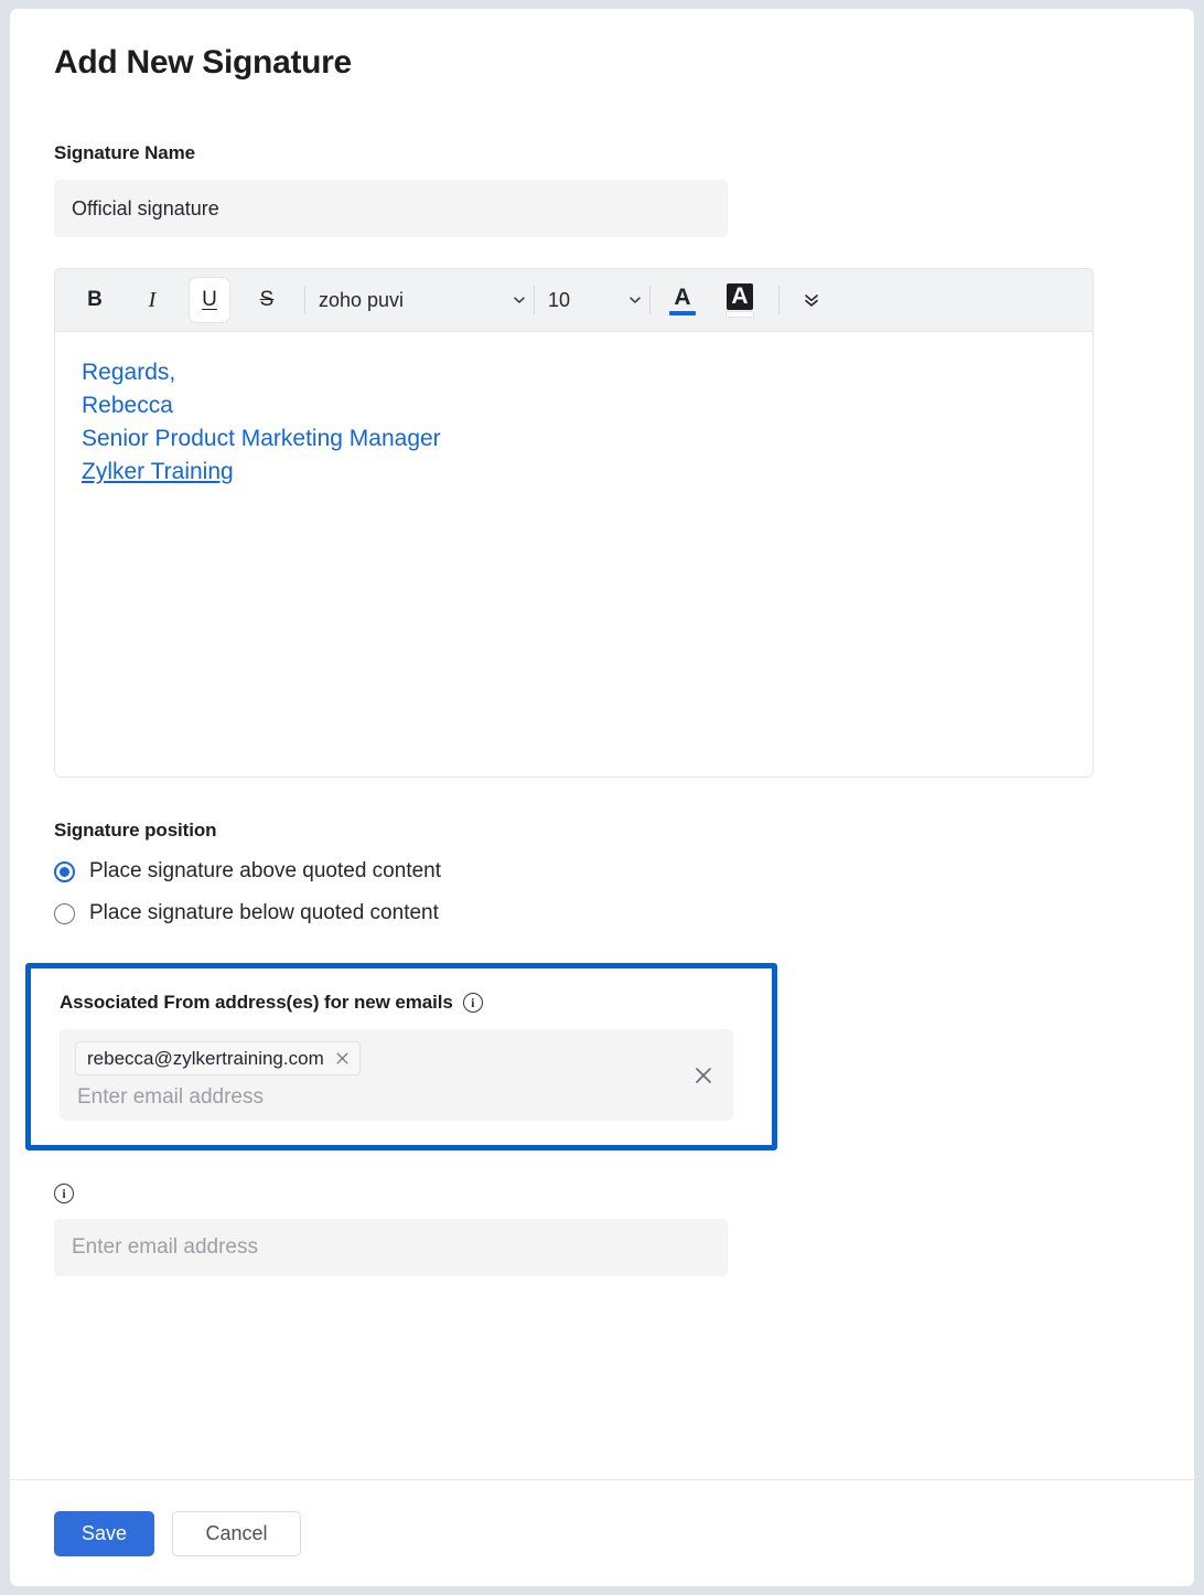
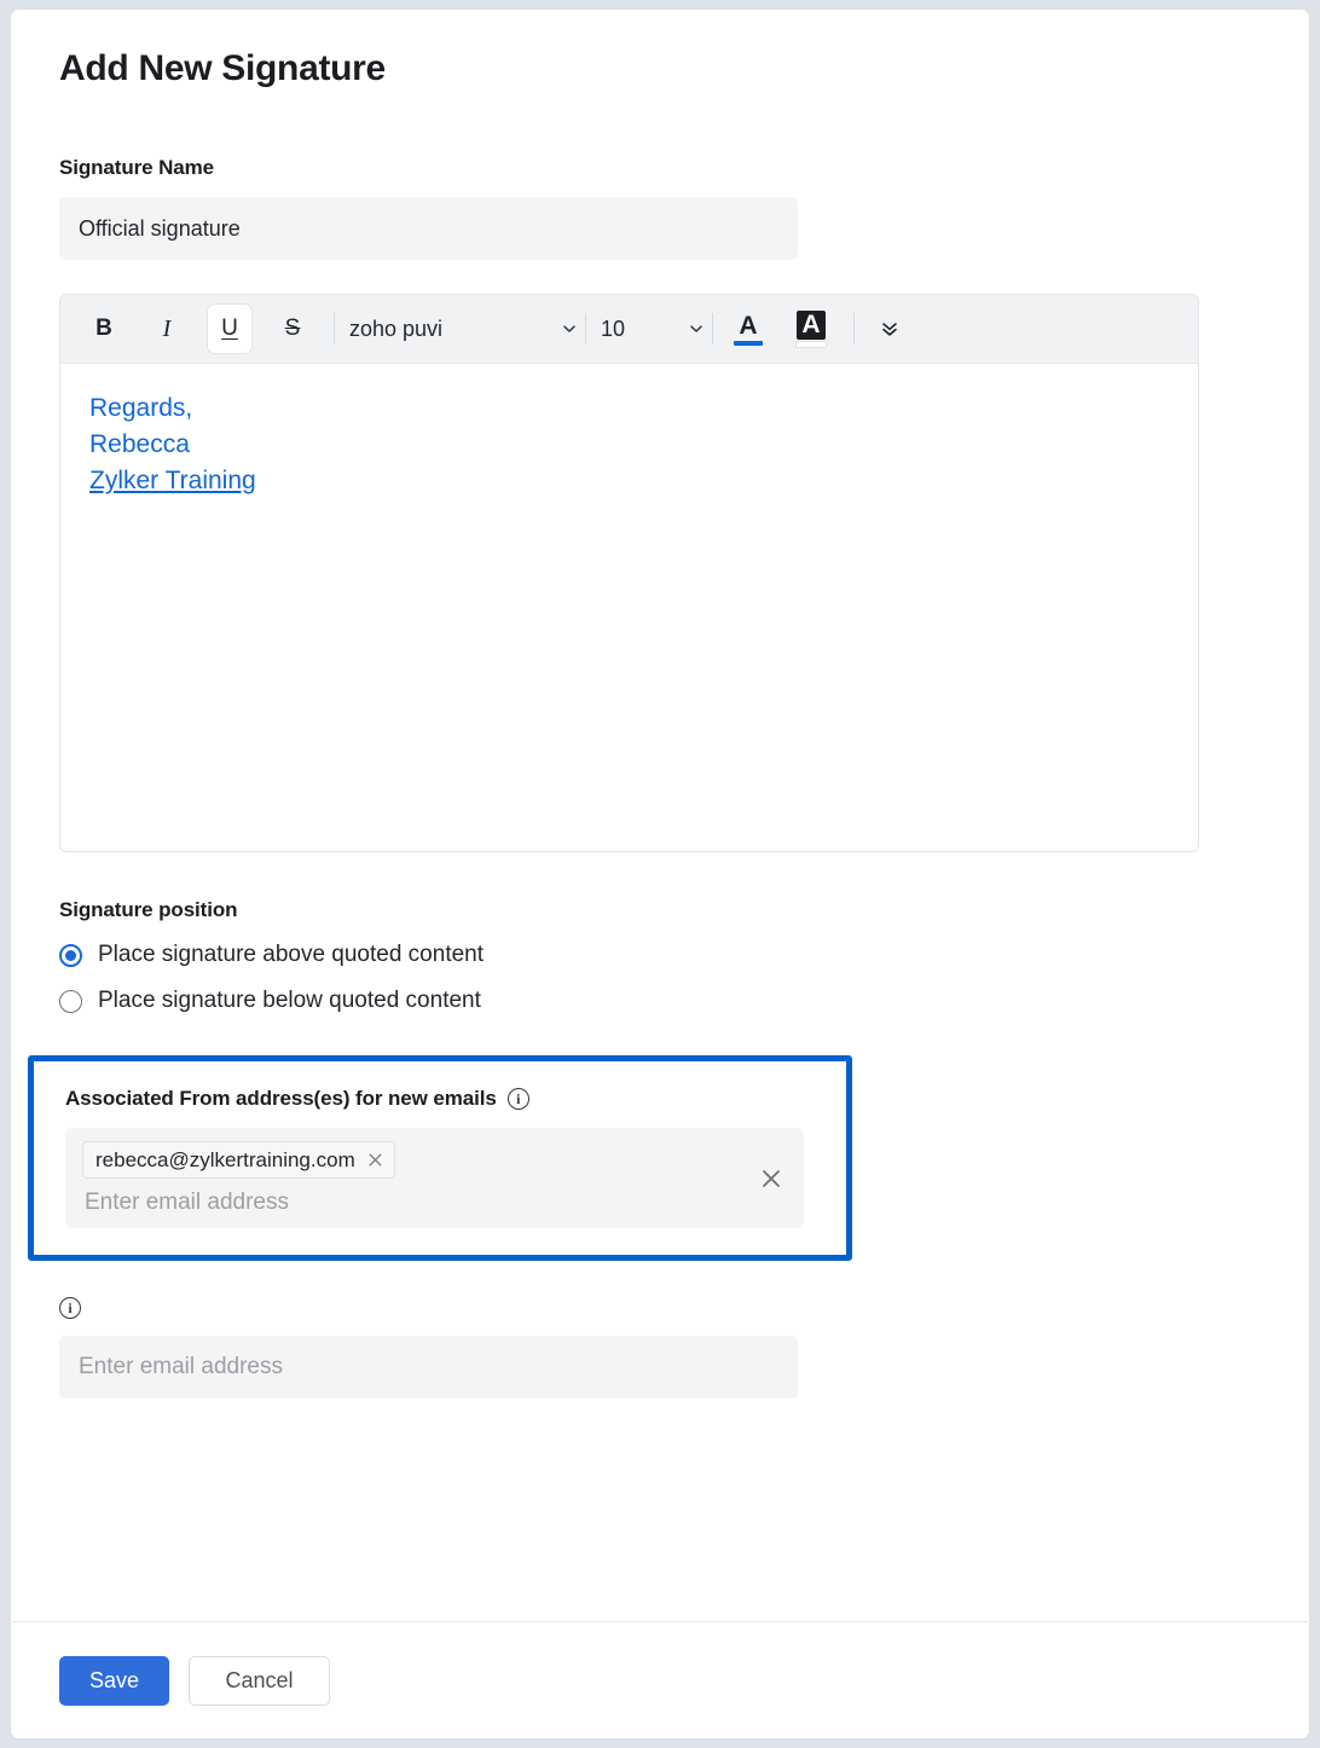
  Add New Signature
  Signature Name
  Official signature
  B
  I
  U
  S
  zoho puvi
  10
  A
  A
  Regards,
  Rebecca
- Senior Product Marketing Manager
  Zylker Training
  Signature position
  Place signature above quoted content
  Place signature below quoted content
  Associated From address(es) for new emails
  i
  rebecca@zylkertraining.com
  Enter email address
  i
  Enter email address
  Save
  Cancel
